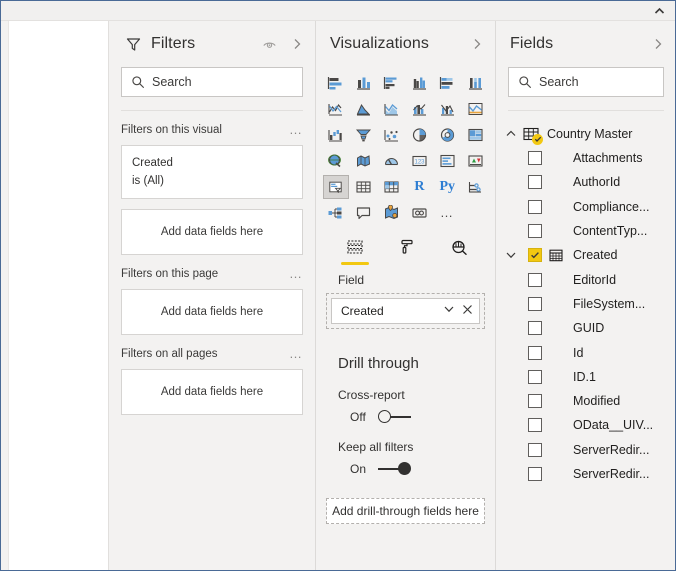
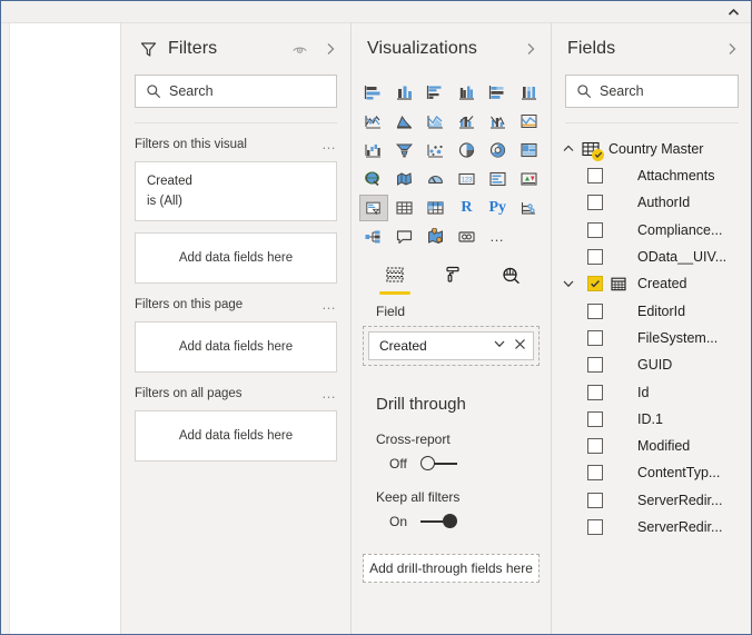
  Filters
  Search
  Filters on this visual
  …
  Created
  is (All)
  Add data fields here
  Filters on this page
  …
  Add data fields here
  Filters on all pages
  …
  Add data fields here
  Visualizations
  R
  Py
  …
  Field
  Created
  Drill through
  Cross-report
  Off
  Keep all filters
  On
  Add drill-through fields here
  Fields
  Search
  Country Master
  Attachments
  AuthorId
  Compliance...
- ContentTyp...
+ OData__UIV...
  Created
  EditorId
  FileSystem...
  GUID
  Id
  ID.1
  Modified
- OData__UIV...
+ ContentTyp...
  ServerRedir...
  ServerRedir...
